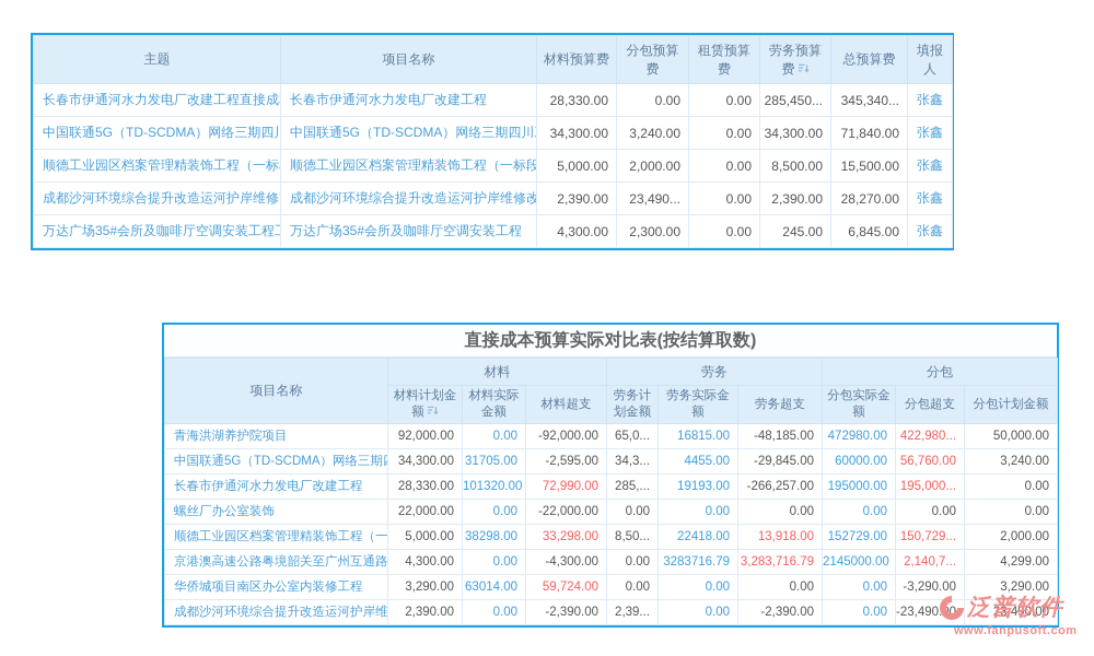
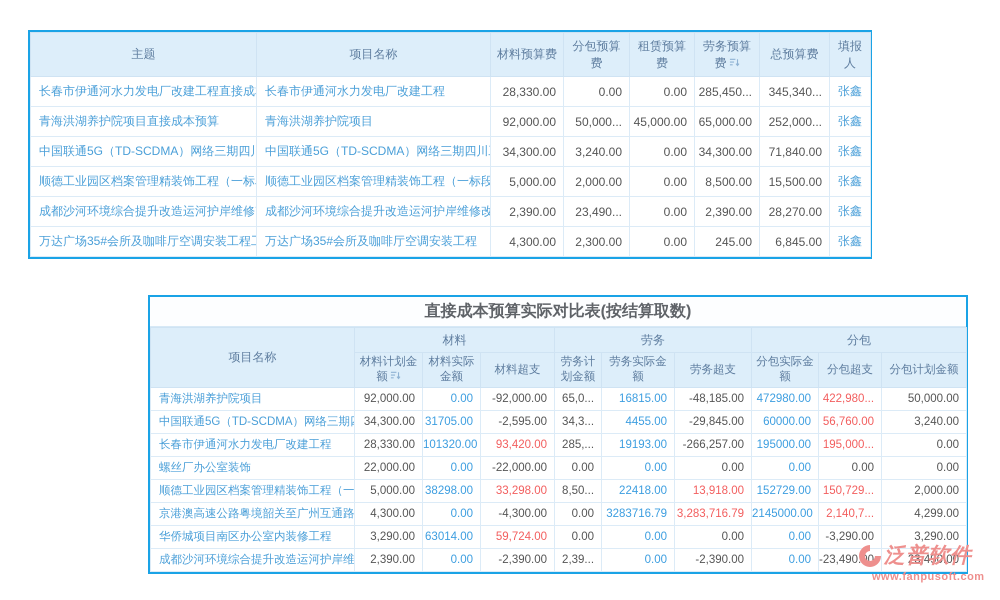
  主题	项目名称	材料预算费	分包预算费	租赁预算费	劳务预算费	总预算费	填报人
  长春市伊通河水力发电厂改建工程直接成	长春市伊通河水力发电厂改建工程	28,330.00	0.00	0.00	285,450...	345,340...	张鑫
+ 青海洪湖养护院项目直接成本预算	青海洪湖养护院项目	92,000.00	50,000...	45,000.00	65,000.00	252,000...	张鑫
  中国联通5G（TD-SCDMA）网络三期四川	中国联通5G（TD-SCDMA）网络三期四川	34,300.00	3,240.00	0.00	34,300.00	71,840.00	张鑫
  顺德工业园区档案管理精装饰工程（一标	顺德工业园区档案管理精装饰工程（一标段	5,000.00	2,000.00	0.00	8,500.00	15,500.00	张鑫
  成都沙河环境综合提升改造运河护岸维修	成都沙河环境综合提升改造运河护岸维修改	2,390.00	23,490...	0.00	2,390.00	28,270.00	张鑫
  万达广场35#会所及咖啡厅空调安装工程	万达广场35#会所及咖啡厅空调安装工程	4,300.00	2,300.00	0.00	245.00	6,845.00	张鑫
  直接成本预算实际对比表(按结算取数)
  项目名称	材料	劳务	分包
  材料计划金额	材料实际金额	材料超支	劳务计划金额	劳务实际金额	劳务超支	分包实际金额	分包超支	分包计划金额
  青海洪湖养护院项目	92,000.00	0.00	-92,000.00	65,0...	16815.00	-48,185.00	472980.00	422,980...	50,000.00
  中国联通5G（TD-SCDMA）网络三期	34,300.00	31705.00	-2,595.00	34,3...	4455.00	-29,845.00	60000.00	56,760.00	3,240.00
- 长春市伊通河水力发电厂改建工程	28,330.00	101320.00	72,990.00	285,...	19193.00	-266,257.00	195000.00	195,000...	0.00
+ 长春市伊通河水力发电厂改建工程	28,330.00	101320.00	93,420.00	285,...	19193.00	-266,257.00	195000.00	195,000...	0.00
  螺丝厂办公室装饰	22,000.00	0.00	-22,000.00	0.00	0.00	0.00	0.00	0.00	0.00
  顺德工业园区档案管理精装饰工程（一	5,000.00	38298.00	33,298.00	8,50...	22418.00	13,918.00	152729.00	150,729...	2,000.00
  京港澳高速公路粤境韶关至广州互通路	4,300.00	0.00	-4,300.00	0.00	3283716.79	3,283,716.79	2145000.00	2,140,7...	4,299.00
  华侨城项目南区办公室内装修工程	3,290.00	63014.00	59,724.00	0.00	0.00	0.00	0.00	-3,290.00	3,290.00
  成都沙河环境综合提升改造运河护岸维	2,390.00	0.00	-2,390.00	2,39...	0.00	-2,390.00	0.00	-23,490.0	23,490.00
  泛普软件
  www.fanpusoft.com
